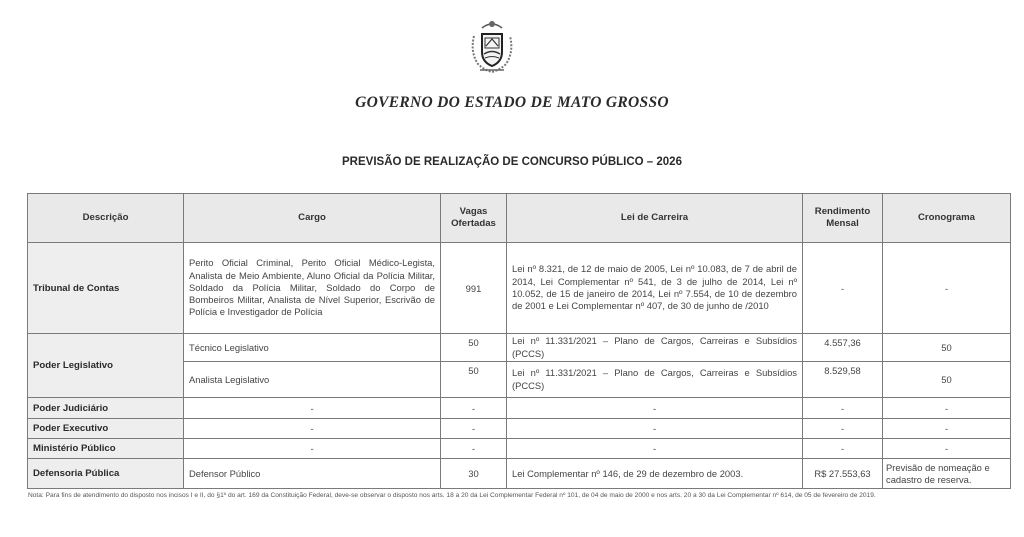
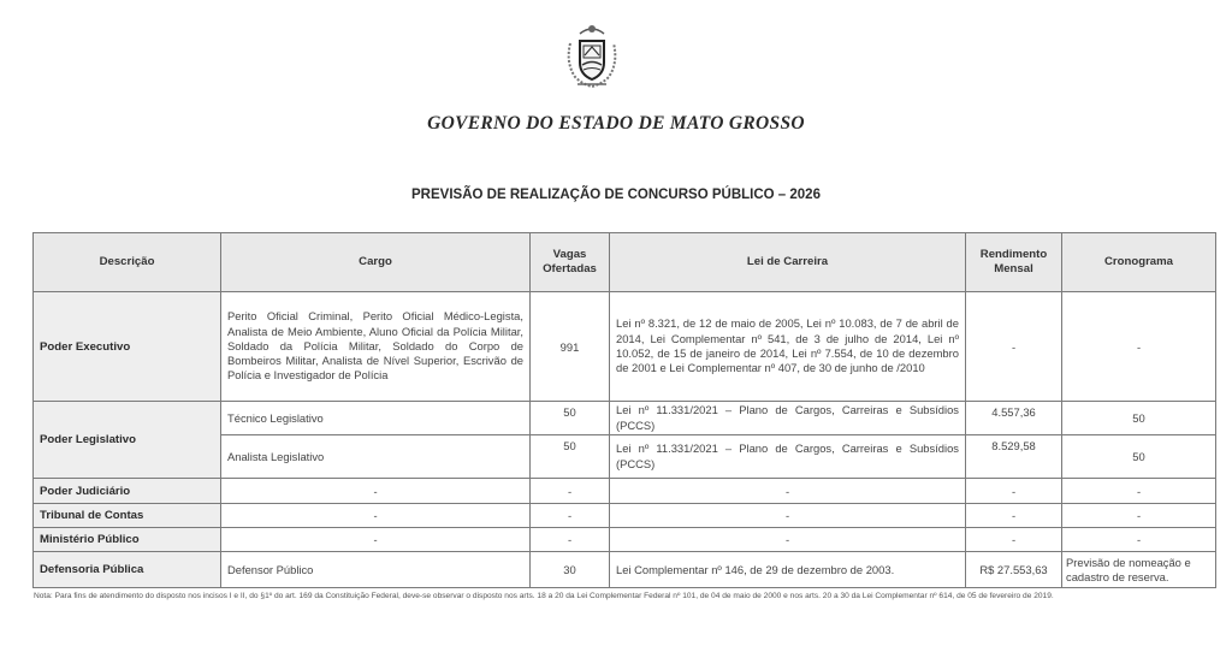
  GOVERNO DO ESTADO DE MATO GROSSO
  PREVISÃO DE REALIZAÇÃO DE CONCURSO PÚBLICO – 2026
  Descrição	Cargo	Vagas Ofertadas	Lei de Carreira	Rendimento Mensal	Cronograma
- Tribunal de Contas	Perito Oficial Criminal, Perito Oficial Médico-Legista, Analista de Meio Ambiente, Aluno Oficial da Polícia Militar, Soldado da Polícia Militar, Soldado do Corpo de Bombeiros Militar, Analista de Nível Superior, Escrivão de Polícia e Investigador de Polícia	991	Lei nº 8.321, de 12 de maio de 2005, Lei nº 10.083, de 7 de abril de 2014, Lei Complementar nº 541, de 3 de julho de 2014, Lei nº 10.052, de 15 de janeiro de 2014, Lei nº 7.554, de 10 de dezembro de 2001 e Lei Complementar nº 407, de 30 de junho de /2010	-	-
+ Poder Executivo	Perito Oficial Criminal, Perito Oficial Médico-Legista, Analista de Meio Ambiente, Aluno Oficial da Polícia Militar, Soldado da Polícia Militar, Soldado do Corpo de Bombeiros Militar, Analista de Nível Superior, Escrivão de Polícia e Investigador de Polícia	991	Lei nº 8.321, de 12 de maio de 2005, Lei nº 10.083, de 7 de abril de 2014, Lei Complementar nº 541, de 3 de julho de 2014, Lei nº 10.052, de 15 de janeiro de 2014, Lei nº 7.554, de 10 de dezembro de 2001 e Lei Complementar nº 407, de 30 de junho de /2010	-	-
  Poder Legislativo	Técnico Legislativo	50	Lei nº 11.331/2021 – Plano de Cargos, Carreiras e Subsídios (PCCS)	4.557,36	50
  Analista Legislativo	50	Lei nº 11.331/2021 – Plano de Cargos, Carreiras e Subsídios (PCCS)	8.529,58	50
  Poder Judiciário	-	-	-	-	-
- Poder Executivo	-	-	-	-	-
+ Tribunal de Contas	-	-	-	-	-
  Ministério Público	-	-	-	-	-
  Defensoria Pública	Defensor Público	30	Lei Complementar nº 146, de 29 de dezembro de 2003.	R$ 27.553,63	Previsão de nomeação e cadastro de reserva.
